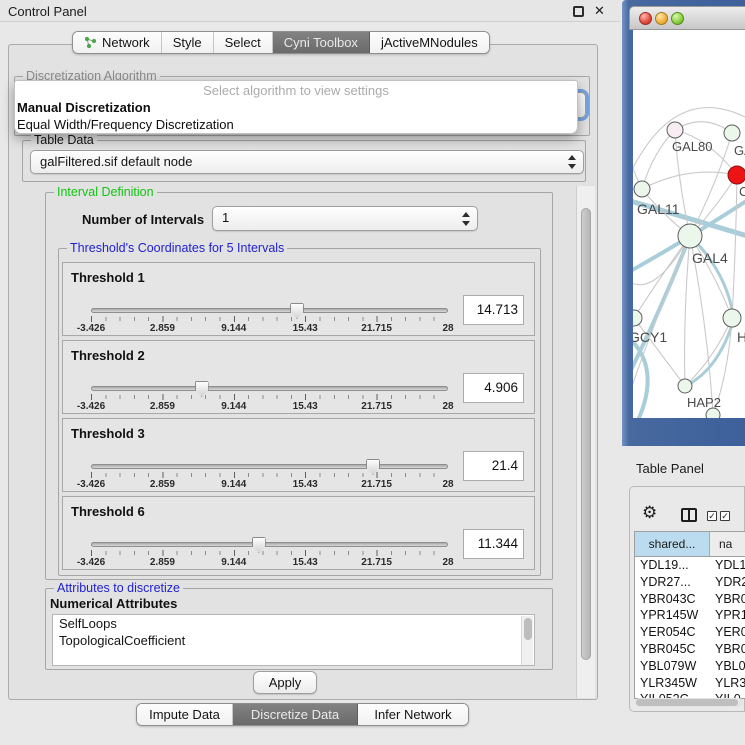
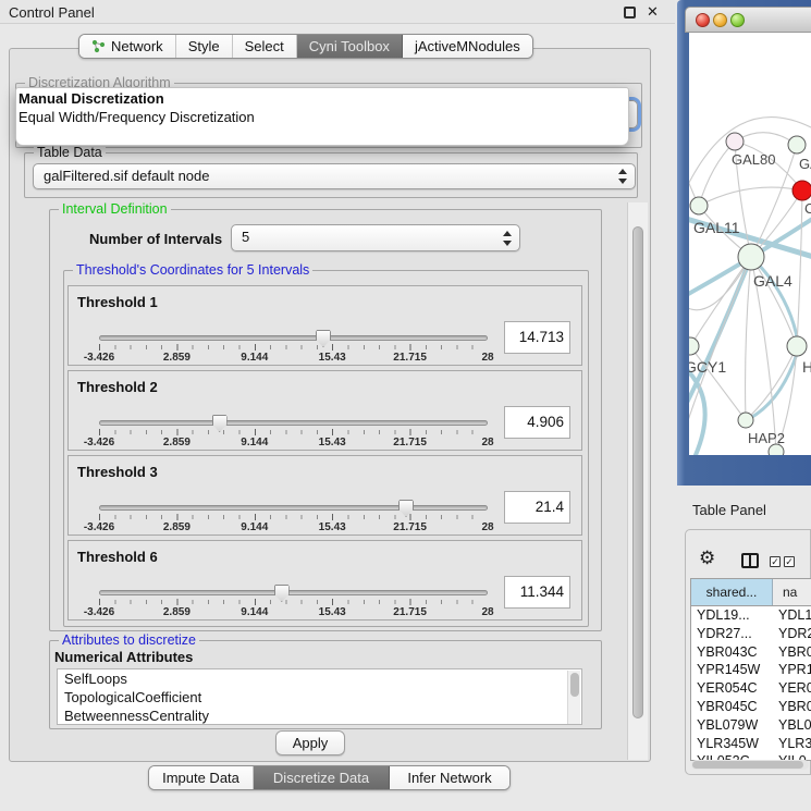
  Control Panel
  ✕
  Network
  Style
  Select
  Cyni Toolbox
  jActiveMNodules
  Discretization Algorithm
- Select algorithm to view settings
  Manual Discretization
  Equal Width/Frequency Discretization
  Table Data
  galFiltered.sif default node
  Interval Definition
  Number of Intervals
- 1
+ 5
  Threshold's Coordinates for 5 Intervals
  Threshold 1
  -3.426
  2.859
  9.144
  15.43
  21.715
  28
  14.713
  Threshold 2
  -3.426
  2.859
  9.144
  15.43
  21.715
  28
  4.906
  Threshold 3
  -3.426
  2.859
  9.144
  15.43
  21.715
  28
  21.4
  Threshold 6
  -3.426
  2.859
  9.144
  15.43
  21.715
  28
  11.344
  Attributes to discretize
  Numerical Attributes
  SelfLoops
  TopologicalCoefficient
+ BetweennessCentrality
  Apply
  Impute Data
  Discretize Data
  Infer Network
  GAL80
  C
  GAL11
  GAL4
  GCY1
  H
  HAP2
  Table Panel
  ⚙
  ✓
  ✓
  shared...
  na
  YDL19...
  YDL1
  YDR27...
  YDR
  YBR043C
  YBR0
  YPR145W
  YPR1
  YER054C
  YER0
  YBR045C
  YBR0
  YBL079W
  YBL0
  YLR345W
  YLR3
